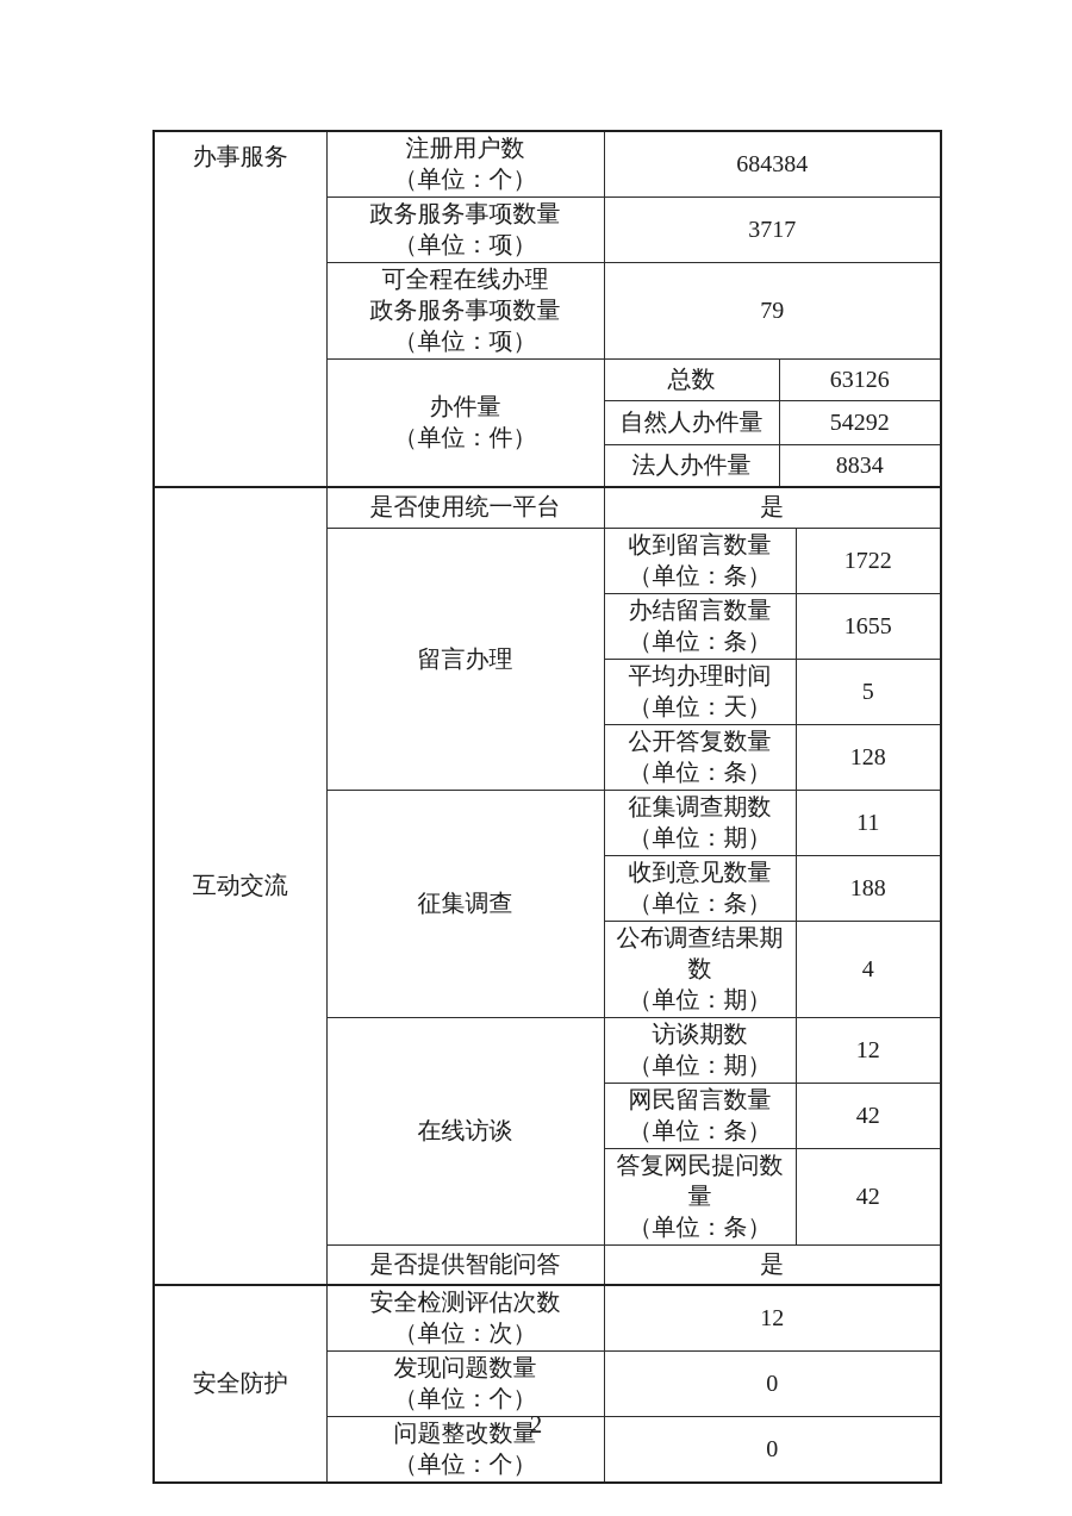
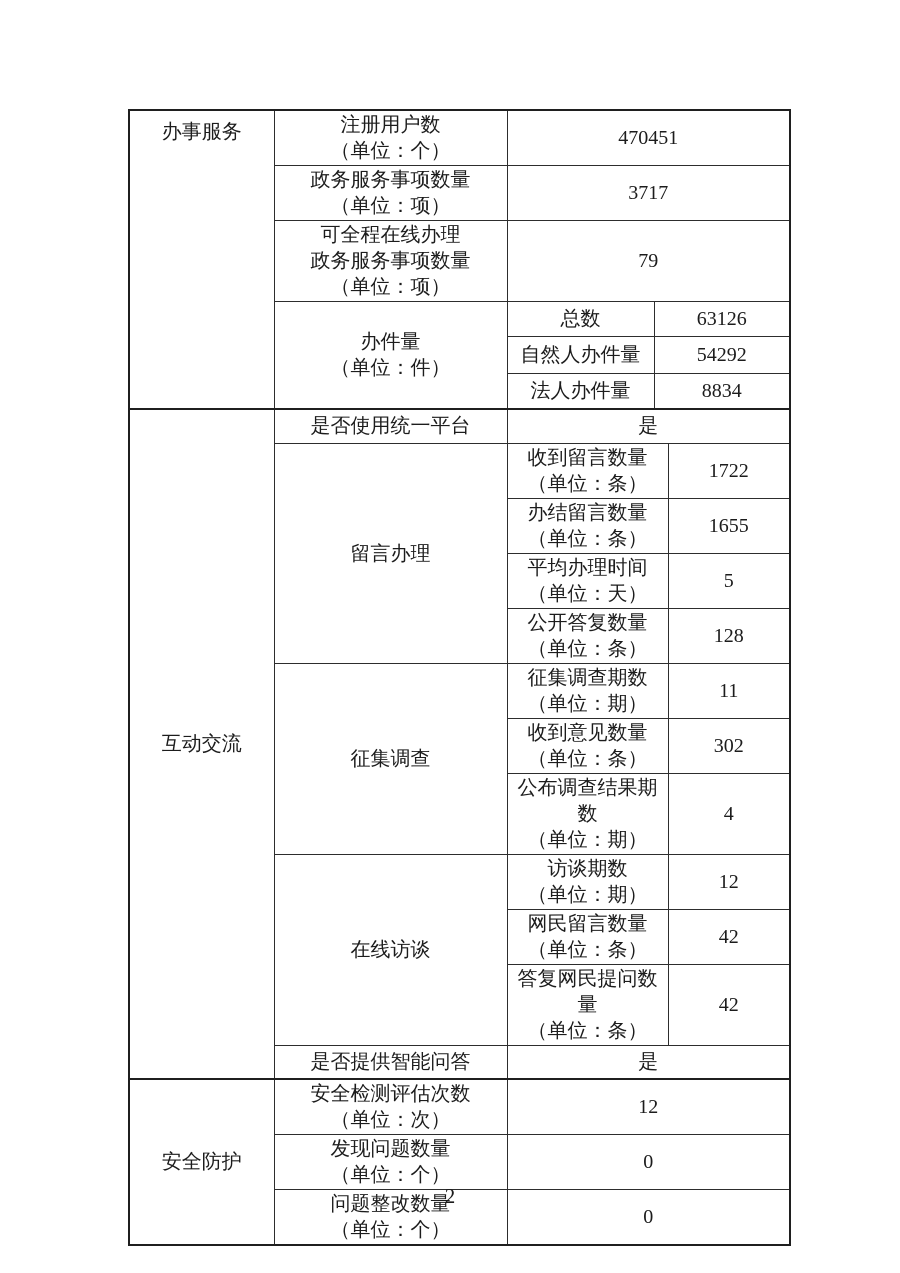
- 办事服务	注册用户数 （单位：个）	684384
+ 办事服务	注册用户数 （单位：个）	470451
  政务服务事项数量 （单位：项）	3717
  可全程在线办理 政务服务事项数量 （单位：项）	79
  办件量 （单位：件）	总数	63126
  自然人办件量	54292
  法人办件量	8834
  互动交流	是否使用统一平台	是
  留言办理	收到留言数量 （单位：条）	1722
  办结留言数量 （单位：条）	1655
  平均办理时间 （单位：天）	5
  公开答复数量 （单位：条）	128
  征集调查	征集调查期数 （单位：期）	11
- 收到意见数量 （单位：条）	188
+ 收到意见数量 （单位：条）	302
  公布调查结果期数 （单位：期）	4
  在线访谈	访谈期数 （单位：期）	12
  网民留言数量 （单位：条）	42
  答复网民提问数量 （单位：条）	42
  是否提供智能问答	是
  安全防护	安全检测评估次数 （单位：次）	12
  发现问题数量 （单位：个）	0
  问题整改数量 （单位：个）	0
  2
